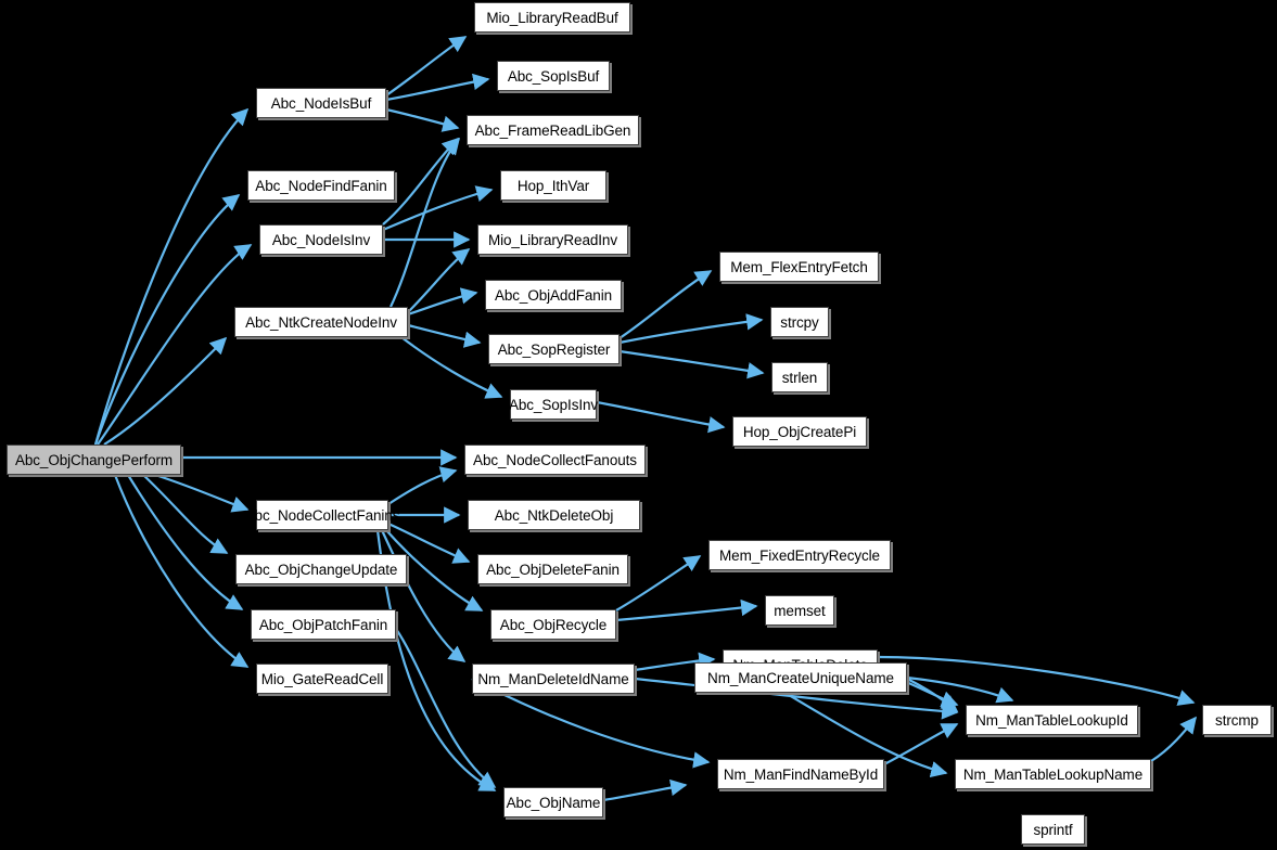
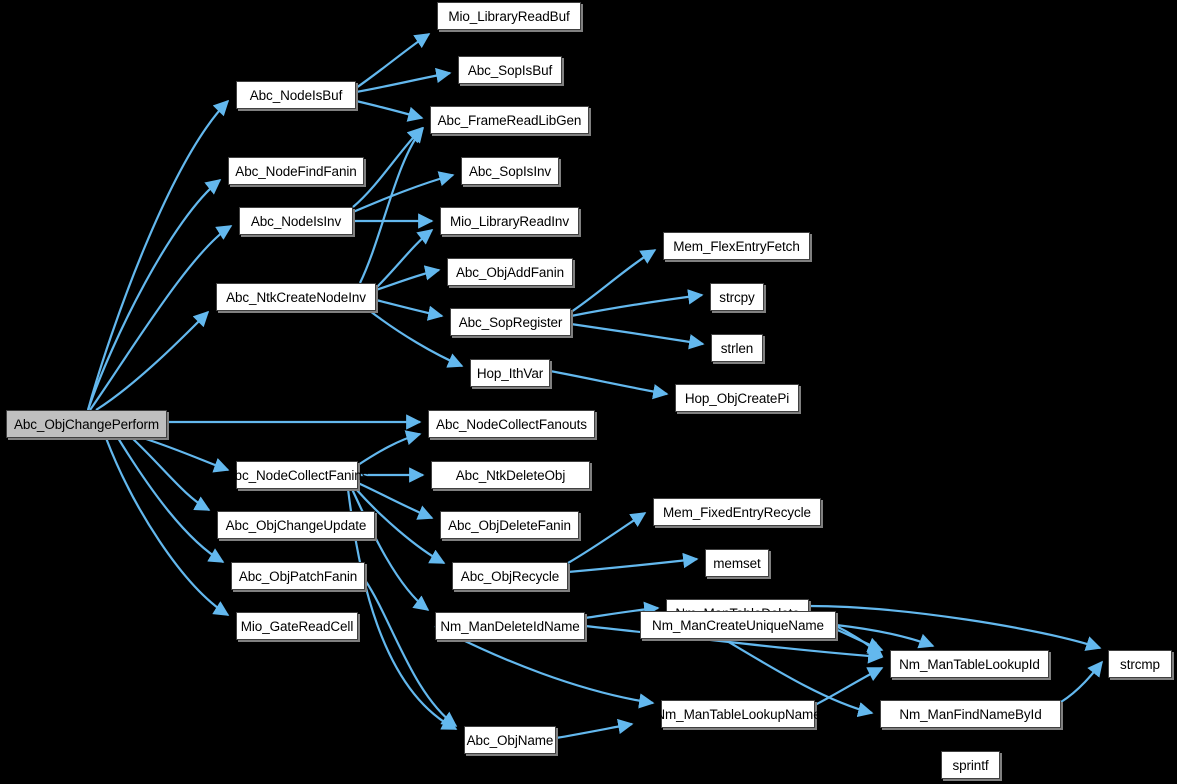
  Abc_ObjChangePerform
  Abc_NodeIsBuf
  Abc_NodeFindFanin
  Abc_NodeIsInv
  Abc_NtkCreateNodeInv
  Abc_NodeCollectFanins
  Abc_ObjChangeUpdate
  Abc_ObjPatchFanin
  Mio_GateReadCell
  Mio_LibraryReadBuf
  Abc_SopIsBuf
  Abc_FrameReadLibGen
- Hop_IthVar
+ Abc_SopIsInv
  Mio_LibraryReadInv
  Abc_ObjAddFanin
  Abc_SopRegister
- Abc_SopIsInv
+ Hop_IthVar
  Abc_NodeCollectFanouts
  Abc_NtkDeleteObj
  Abc_ObjDeleteFanin
  Abc_ObjRecycle
  Nm_ManDeleteIdName
  Abc_ObjName
  Mem_FlexEntryFetch
  strcpy
  strlen
  Hop_ObjCreatePi
  Mem_FixedEntryRecycle
  memset
- Nm_ManFindNameById
+ Nm_ManTableLookupName
  Nm_ManCreateUniqueName
  Nm_ManTableLookupId
- Nm_ManTableLookupName
+ Nm_ManFindNameById
  sprintf
  strcmp
